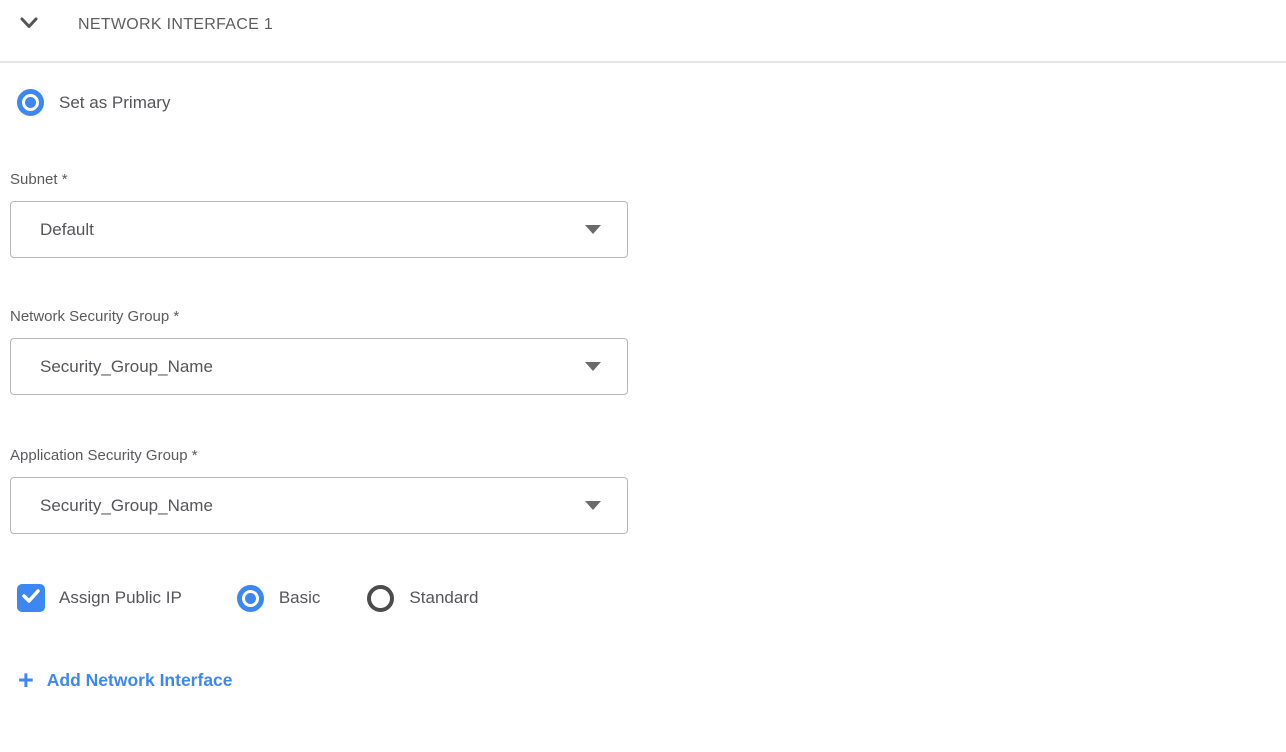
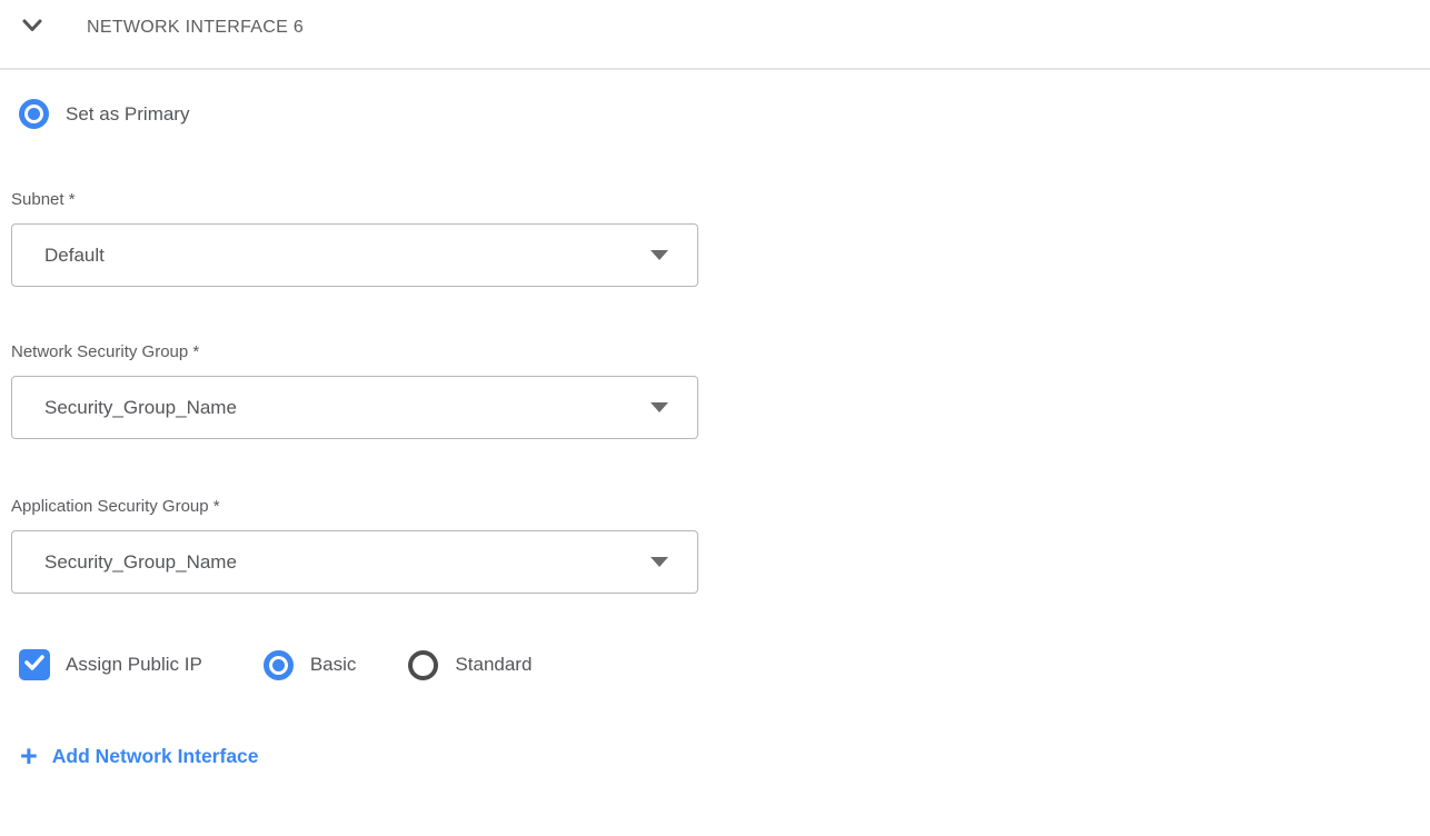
- NETWORK INTERFACE 1
+ NETWORK INTERFACE 6
  Set as Primary
  Subnet *
  Default
  Network Security Group *
  Security_Group_Name
  Application Security Group *
  Security_Group_Name
  Assign Public IP
  Basic
  Standard
  +
  Add Network Interface
